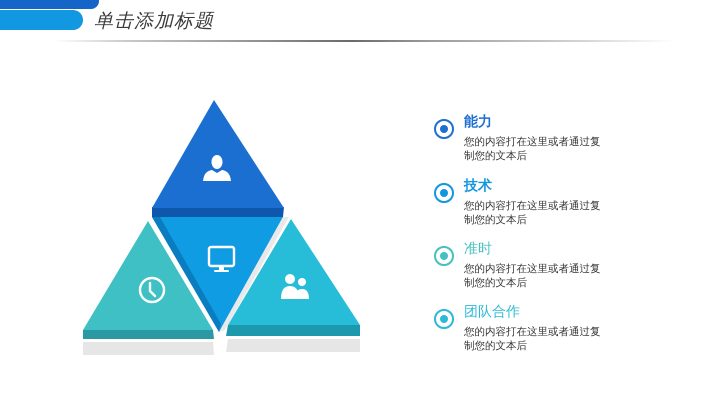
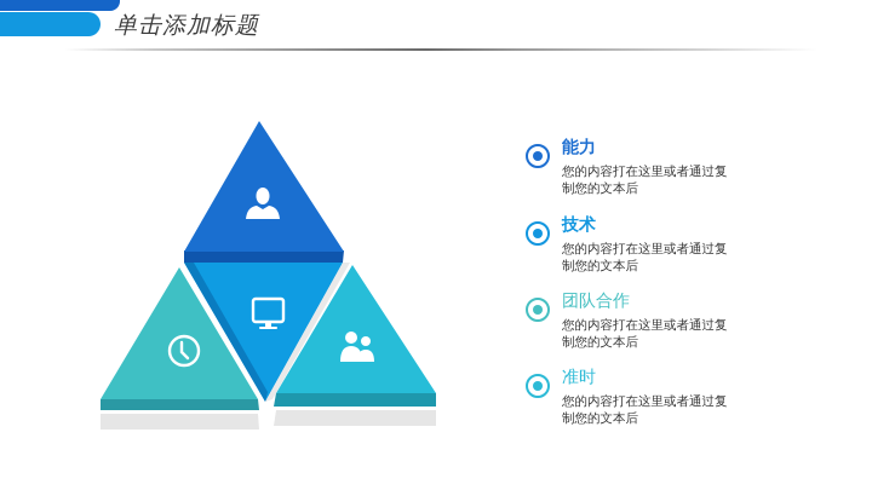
  单击添加标题
  能力
  您的内容打在这里或者通过复制您的文本后
  技术
  您的内容打在这里或者通过复制您的文本后
- 准时
+ 团队合作
  您的内容打在这里或者通过复制您的文本后
- 团队合作
+ 准时
  您的内容打在这里或者通过复制您的文本后
